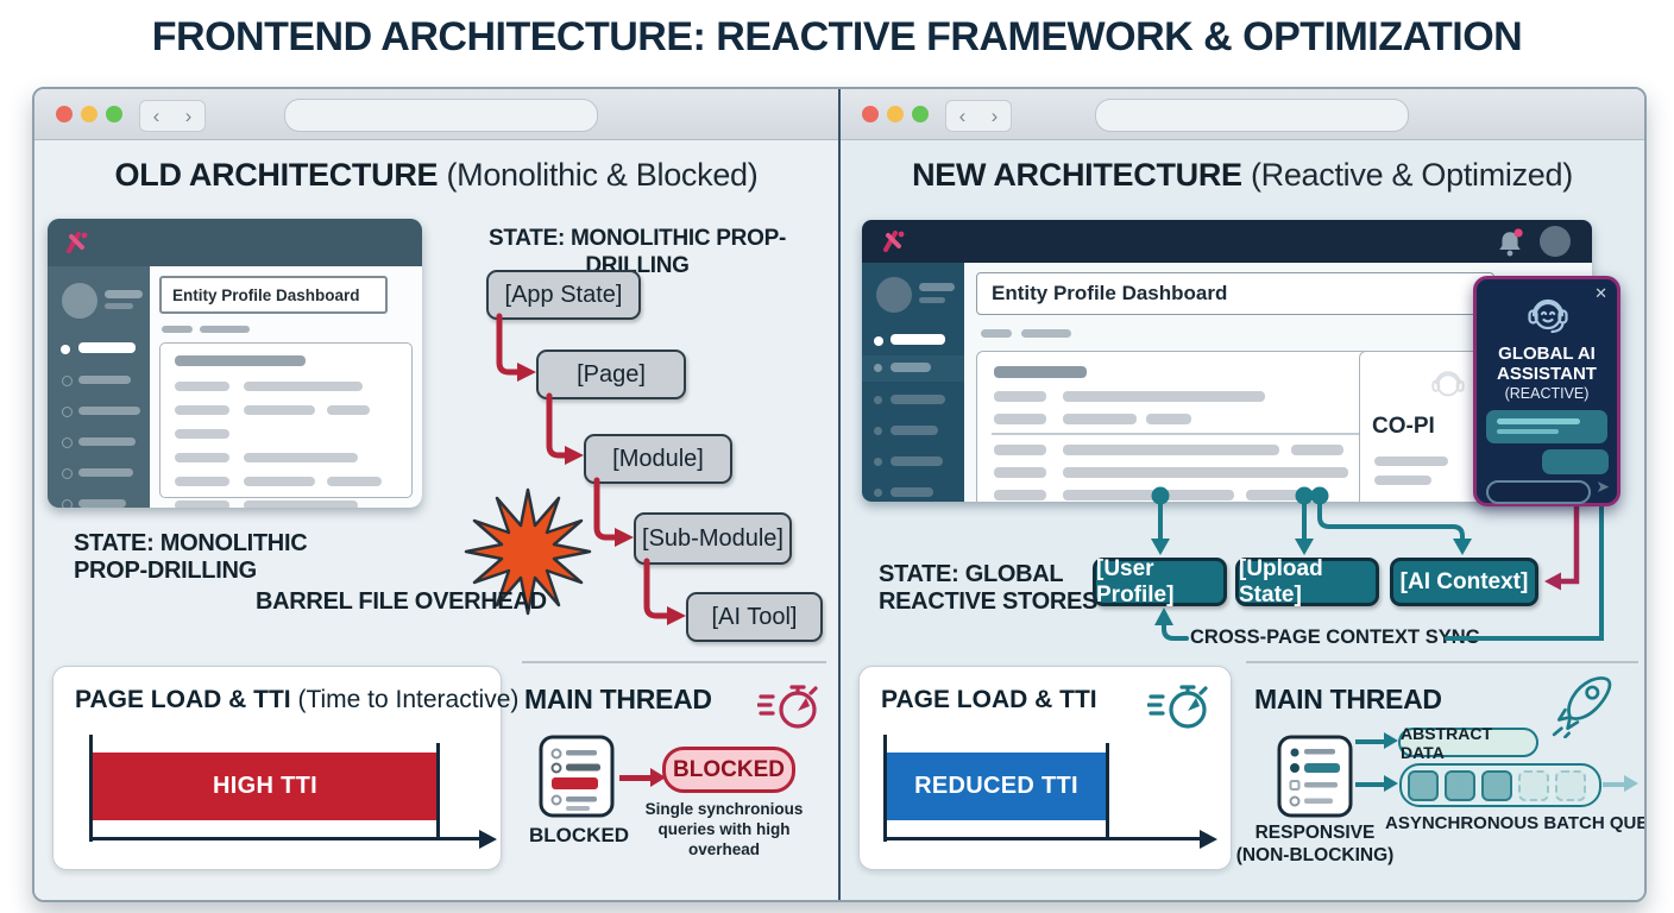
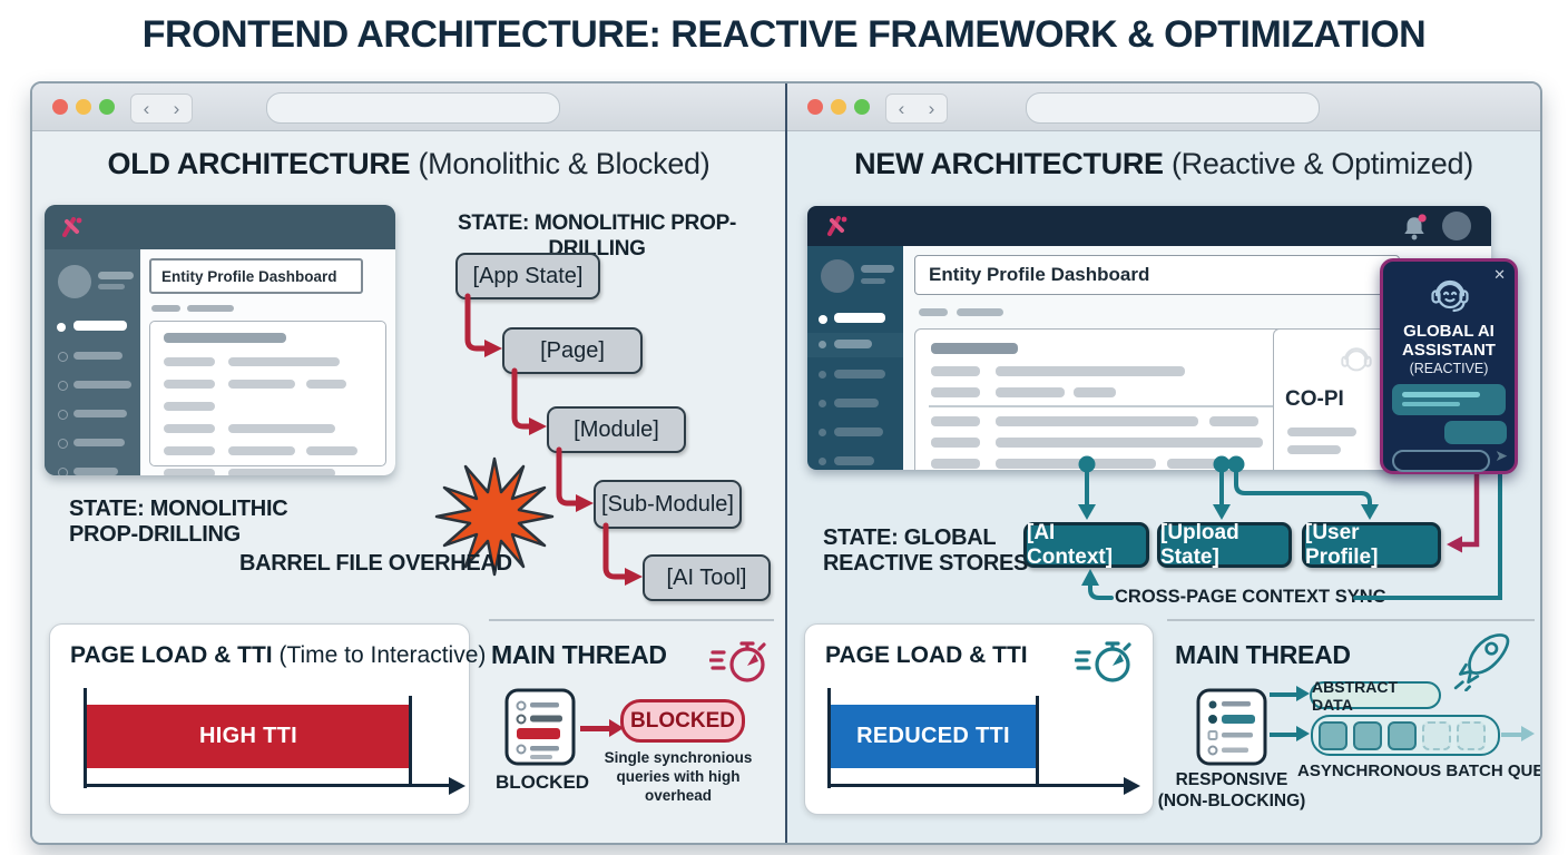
  FRONTEND ARCHITECTURE: REACTIVE FRAMEWORK & OPTIMIZATION
  ‹
  ›
  OLD ARCHITECTURE (Monolithic & Blocked)
  Entity Profile Dashboard
  STATE: MONOLITHIC PROP-DRILLING
  [App State]
  [Page]
  [Module]
  [Sub-Module]
  [AI Tool]
  STATE: MONOLITHIC
  PROP-DRILLING
  BARREL FILE OVERHEAD
  PAGE LOAD & TTI (Time to Interactive)
  HIGH TTI
  MAIN THREAD
  BLOCKED
  BLOCKED
  Single synchronious queries with high overhead
  ‹
  ›
  NEW ARCHITECTURE (Reactive & Optimized)
  Entity Profile Dashboard
  CO-PI
  ✕
  GLOBAL AI
  ASSISTANT
  (REACTIVE)
  ➤
  STATE: GLOBAL
  REACTIVE STORES
- [User Profile]
+ [AI Context]
  [Upload State]
- [AI Context]
+ [User Profile]
  CROSS-PAGE CONTEXT S
  PAGE LOAD & TTI
  REDUCED TTI
  MAIN THREAD
  RESPONSIVE
  (NON-BLOCKING)
  ABSTRACT DATA
  ASYNCHRONOUS BATCH QU
